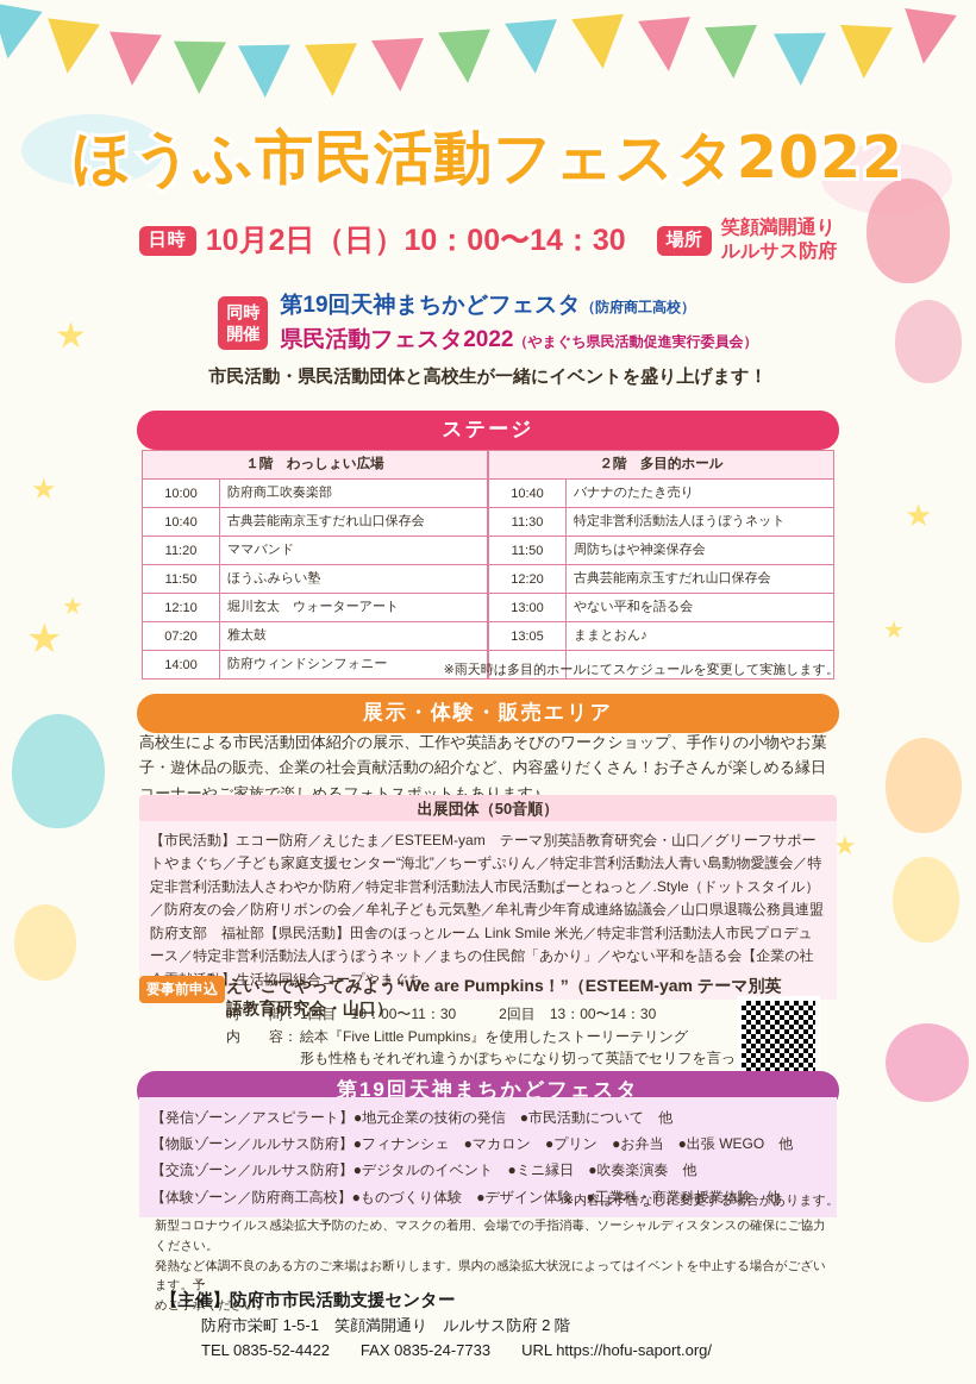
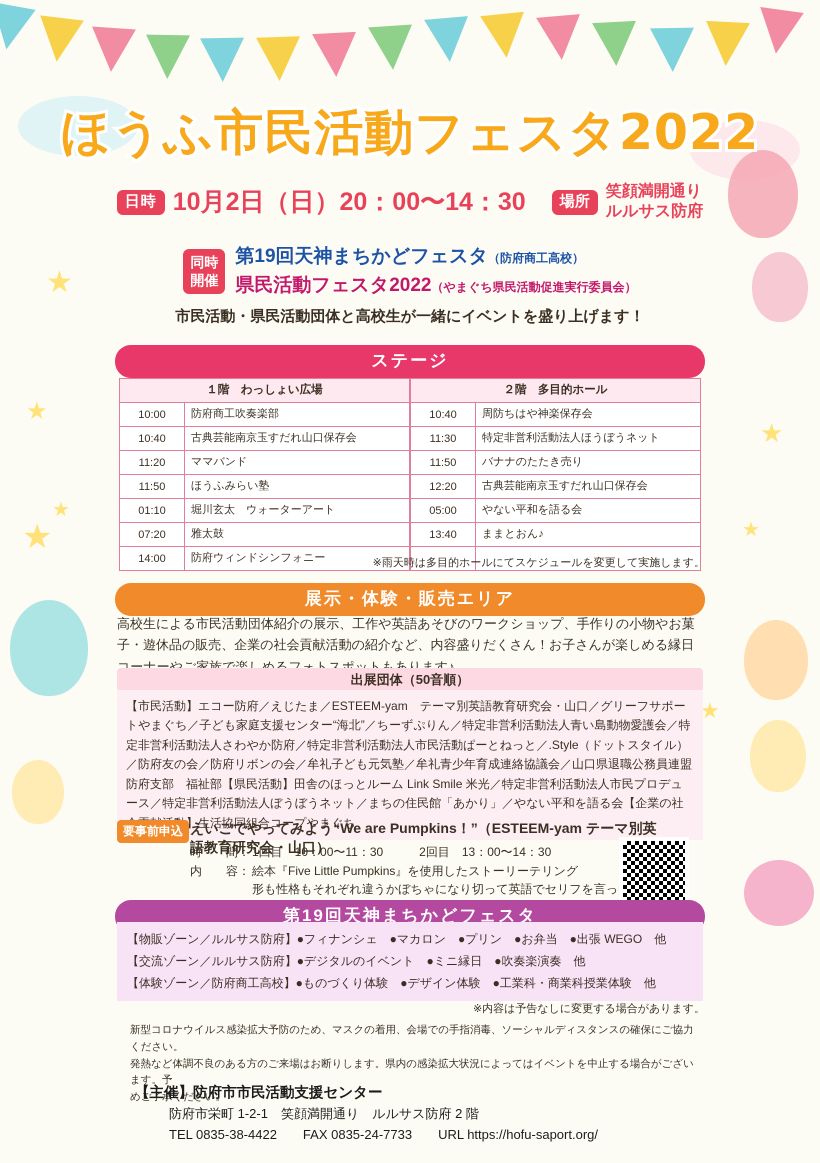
  ★
  ★
  ★
  ★
  ★
  ★
  ★
  ほうふ市民活動フェスタ2022
- 日時 10月2日（日）10：00〜14：30 場所 笑顔満開通り
+ 日時 10月2日（日）20：00〜14：30 場所 笑顔満開通り
  ルルサス防府
  同時
  開催
  第19回天神まちかどフェスタ（防府商工高校）
  県民活動フェスタ2022（やまぐち県民活動促進実行委員会）
  市民活動・県民活動団体と高校生が一緒にイベントを盛り上げます！
  ステージ
  １階 わっしょい広場
  10:00	防府商工吹奏楽部
  10:40	古典芸能南京玉すだれ山口保存会
  11:20	ママバンド
  11:50	ほうふみらい塾
- 12:10	堀川玄太 ウォーターアート
+ 01:10	堀川玄太 ウォーターアート
  07:20	雅太鼓
  14:00	防府ウィンドシンフォニー
  ２階 多目的ホール
- 10:40	バナナのたたき売り
+ 10:40	周防ちはや神楽保存会
  11:30	特定非営利活動法人ほうぼうネット
- 11:50	周防ちはや神楽保存会
+ 11:50	バナナのたたき売り
  12:20	古典芸能南京玉すだれ山口保存会
- 13:00	やない平和を語る会
+ 05:00	やない平和を語る会
- 13:05	ままとおん♪
+ 13:40	ままとおん♪
  ※雨天時は多目的ホールにてスケジュールを変更して実施します。
  展示・体験・販売エリア
  高校生による市民活動団体紹介の展示、工作や英語あそびのワークショップ、手作りの小物やお菓子・遊休品の販売、企業の社会貢献活動の紹介など、内容盛りだくさん！お子さんが楽しめる縁日コーナーやご家族で楽しめるフォトスポットもあります♪
  出展団体（50音順）
  【市民活動】エコー防府／えじたま／ESTEEM-yam テーマ別英語教育研究会・山口／グリーフサポートやまぐち／子ども家庭支援センター“海北”／ちーずぷりん／特定非営利活動法人青い島動物愛護会／特定非営利活動法人さわやか防府／特定非営利活動法人市民活動ぱーとねっと／.Style（ドットスタイル）／防府友の会／防府リボンの会／牟礼子ども元気塾／牟礼青少年育成連絡協議会／山口県退職公務員連盟防府支部 福祉部【県民活動】田舎のほっとルーム Link Smile 米光／特定非営利活動法人市民プロデュース／特定非営利活動法人ぼうぼうネット／まちの住民館「あかり」／やない平和を語る会【企業の社】生活協同組合コープやまぐち
  要事前申込
  えいごでやってみよう“We are Pumpkins！”（ESTEEM-yam テーマ別英語教育研究会・山口）
  時 間： 1回目 10：00〜11：30 2回目 13：00〜14：30
  内 容： 絵本『Five Little Pumpkins』を使用したストーリーテリング
  形も性格もそれぞれ違うかぼちゃになり切って英語でセリフを言っ
  第19回天神まちかどフェスタ
- 【発信ゾーン／アスピラート】●地元企業の技術の発信 ●市民活動について 他
  【物販ゾーン／ルルサス防府】●フィナンシェ ●マカロン ●プリン ●お弁当 ●出張 WEGO 他
  【交流ゾーン／ルルサス防府】●デジタルのイベント ●ミニ縁日 ●吹奏楽演奏 他
  【体験ゾーン／防府商工高校】●ものづくり体験 ●デザイン体験 ●工業科・商業科授業体験 他
  ※内容は予告なしに変更する場合があります。
  新型コロナウイルス感染拡大予防のため、マスクの着用、会場での手指消毒、ソーシャルディスタンスの確保にご協力ください。
  発熱など体調不良のある方のご来場はお断りします。県内の感染拡大状況によってはイベントを中止する場合がございます。予
  めご了承ください。
  【主催】防府市市民活動支援センター
- 防府市栄町 1-5-1 笑顔満開通り ルルサス防府 2 階
+ 防府市栄町 1-2-1 笑顔満開通り ルルサス防府 2 階
- TEL 0835-52-4422 FAX 0835-24-7733 URL https://hofu-saport.org/
+ TEL 0835-38-4422 FAX 0835-24-7733 URL https://hofu-saport.org/
